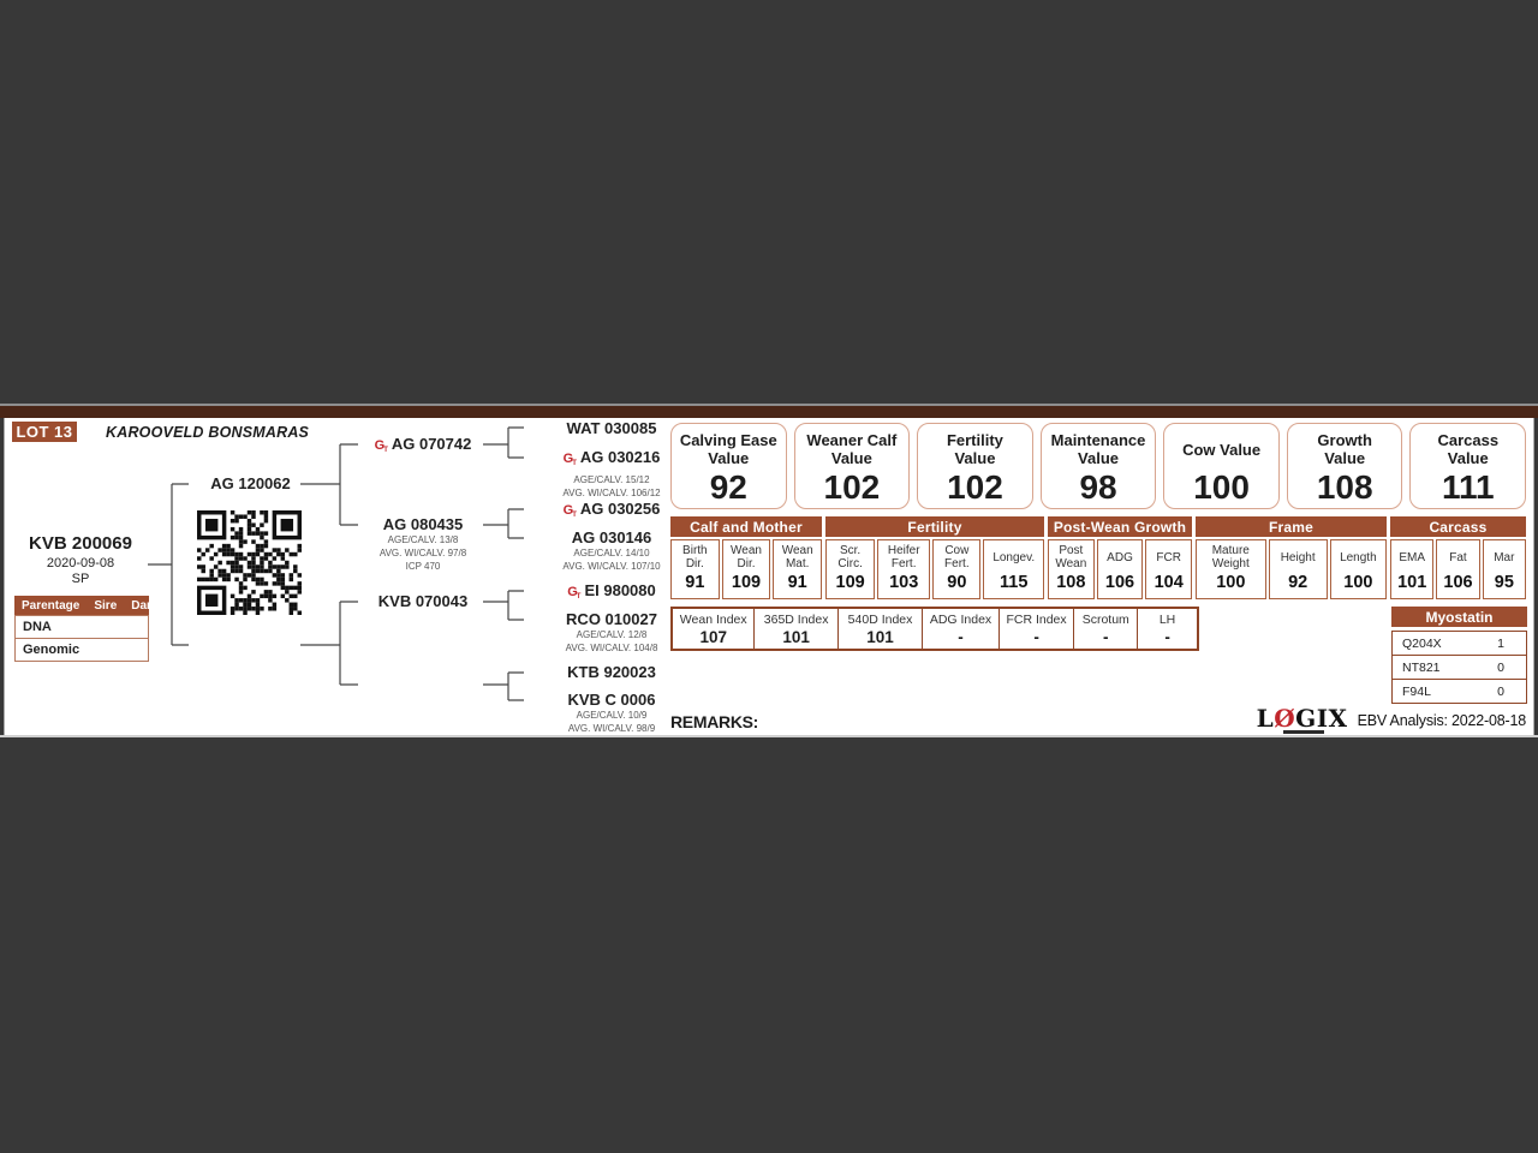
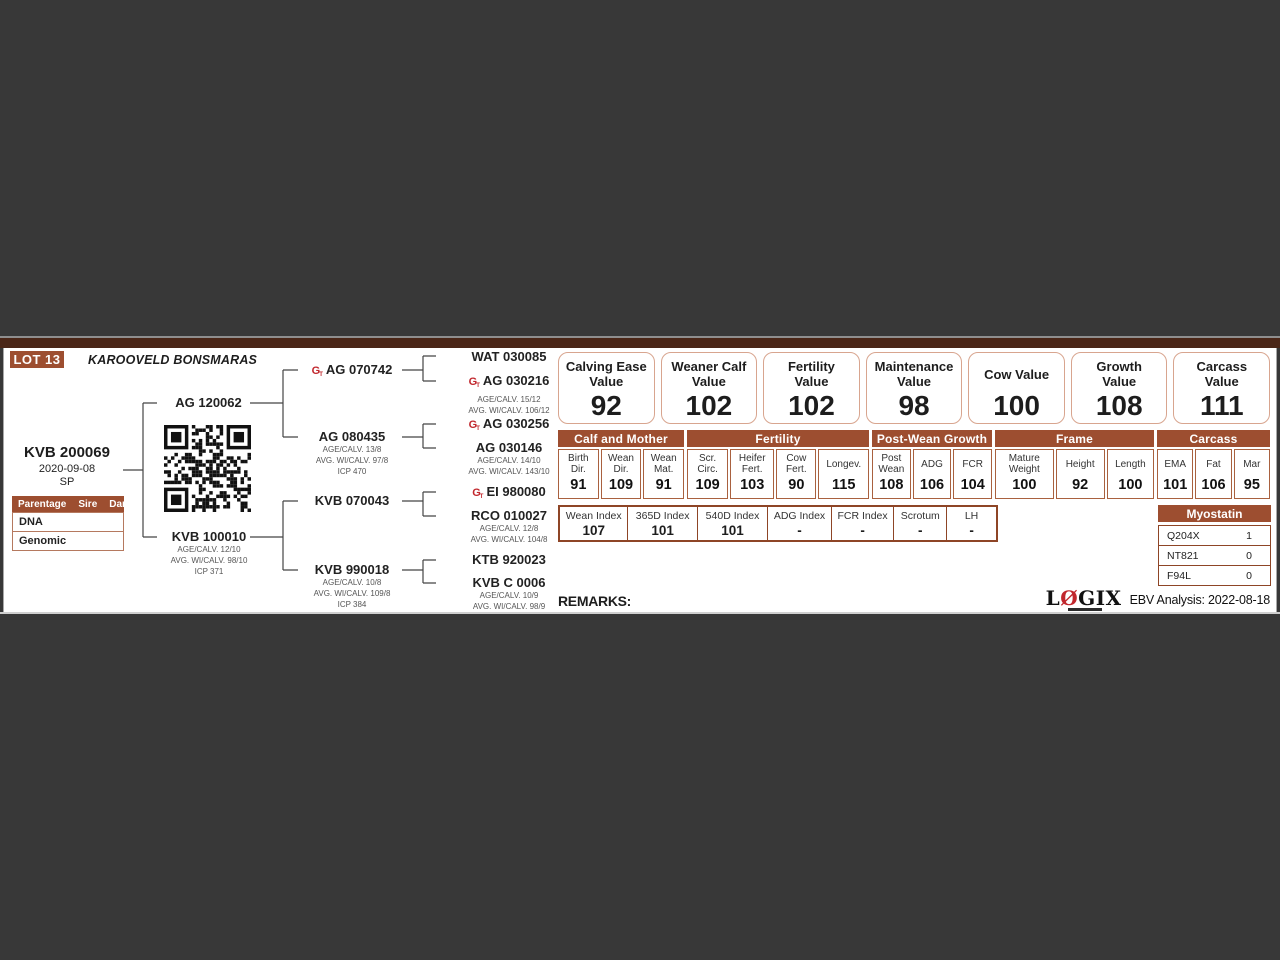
  LOT 13
  KAROOVELD BONSMARAS
  KVB 200069
  2020-09-08
  SP
  Parentage
  Sire
  Dam
  DNA
  Genomic
  AG 120062
+ KVB 100010
+ AGE/CALV. 12/10
+ AVG. WI/CALV. 98/10
+ ICP 371
  G AG 070742
  AG 080435
  AGE/CALV. 13/8
  AVG. WI/CALV. 97/8
  ICP 470
  KVB 070043
+ KVB 990018
+ AGE/CALV. 10/8
+ AVG. WI/CALV. 109/8
+ ICP 384
  WAT 030085
  G AG 030216
  AGE/CALV. 15/12
  AVG. WI/CALV. 106/12
  G AG 030256
  AG 030146
  AGE/CALV. 14/10
- AVG. WI/CALV. 107/10
+ AVG. WI/CALV. 143/10
  G EI 980080
  RCO 010027
  AGE/CALV. 12/8
  AVG. WI/CALV. 104/8
  KTB 920023
  KVB C 0006
  AGE/CALV. 10/9
  AVG. WI/CALV. 98/9
  Calving Ease
  Value
  92
  Weaner Calf
  Value
  102
  Fertility
  Value
  102
  Maintenance
  Value
  98
  Cow Value
  100
  Growth
  Value
  108
  Carcass
  Value
  111
  Calf and Mother
  Birth Dir.
  91
  Wean Dir.
  109
  Wean Mat.
  91
  Fertility
  Scr. Circ.
  109
  Heifer Fert.
  103
  Cow Fert.
  90
  Longev.
  115
  Post-Wean Growth
  Post Wean
  108
  ADG
  106
  FCR
  104
  Frame
  Mature Weight
  100
  Height
  92
  Length
  100
  Carcass
  EMA
  101
  Fat
  106
  Mar
  95
  Wean Index
  107
  365D Index
  101
  540D Index
  101
  ADG Index
  -
  FCR Index
  -
  Scrotum
  -
  LH
  -
  Myostatin
  Q204X
  1
  NT821
  0
  F94L
  0
  REMARKS:
  LØGIX
  EBV Analysis: 2022-08-18
